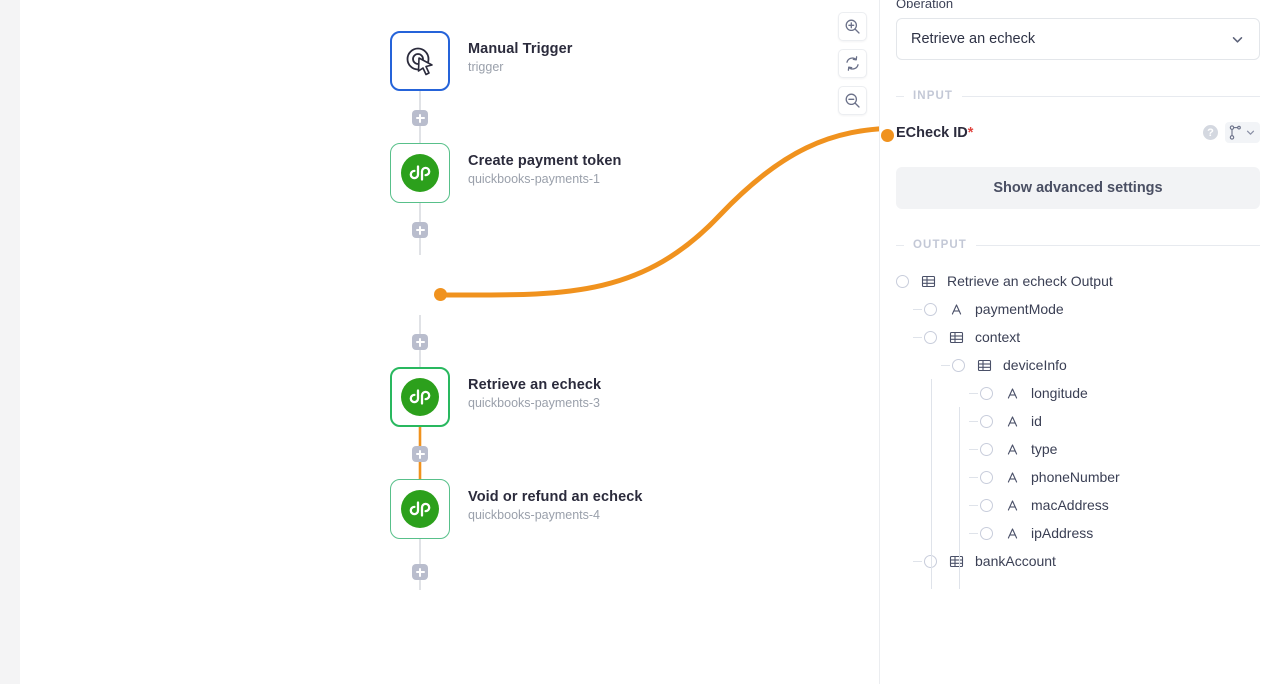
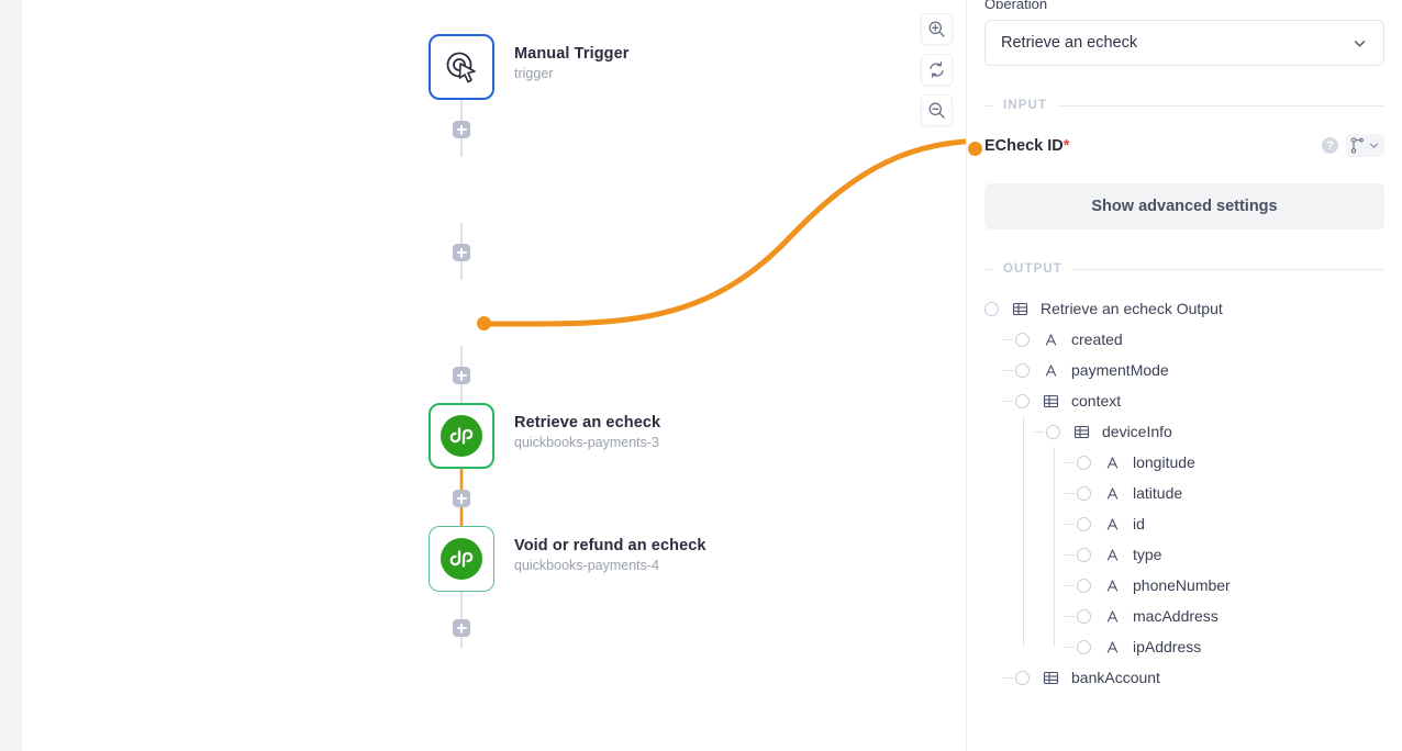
  Manual Trigger
  trigger
- Create payment token
- quickbooks-payments-1
  Retrieve an echeck
  quickbooks-payments-3
  Void or refund an echeck
  quickbooks-payments-4
  Operation
  Retrieve an echeck
  INPUT
  ECheck ID*
  ?
  Show advanced settings
  OUTPUT
  Retrieve an echeck Output
+ created
  paymentMode
  context
  deviceInfo
  longitude
+ latitude
  id
  type
  phoneNumber
  macAddress
  ipAddress
  bankAccount
